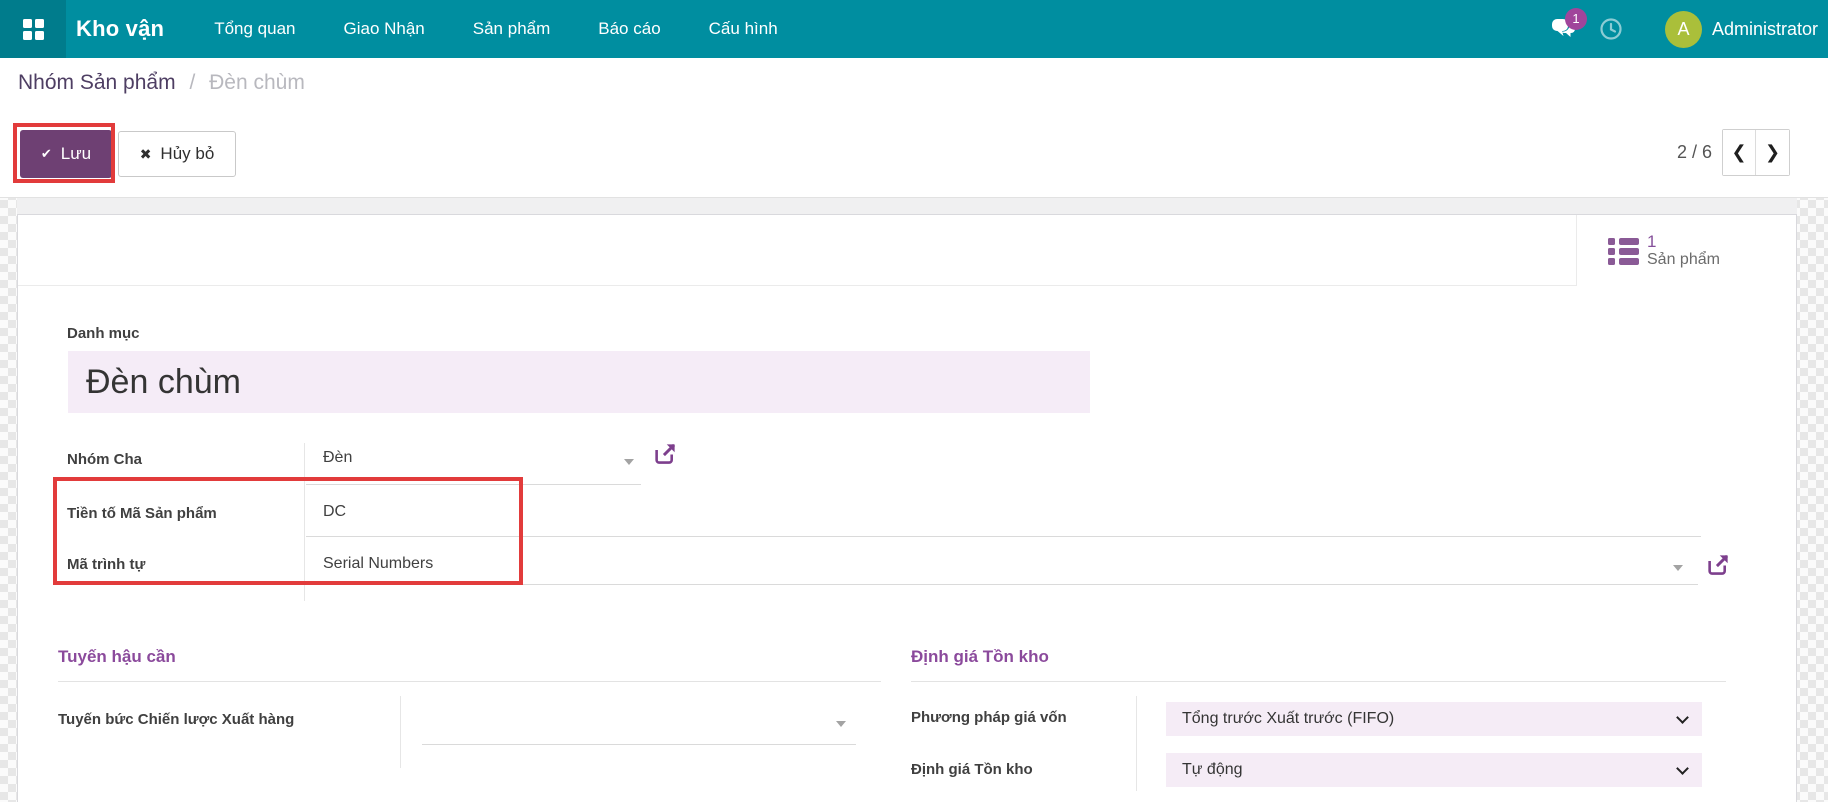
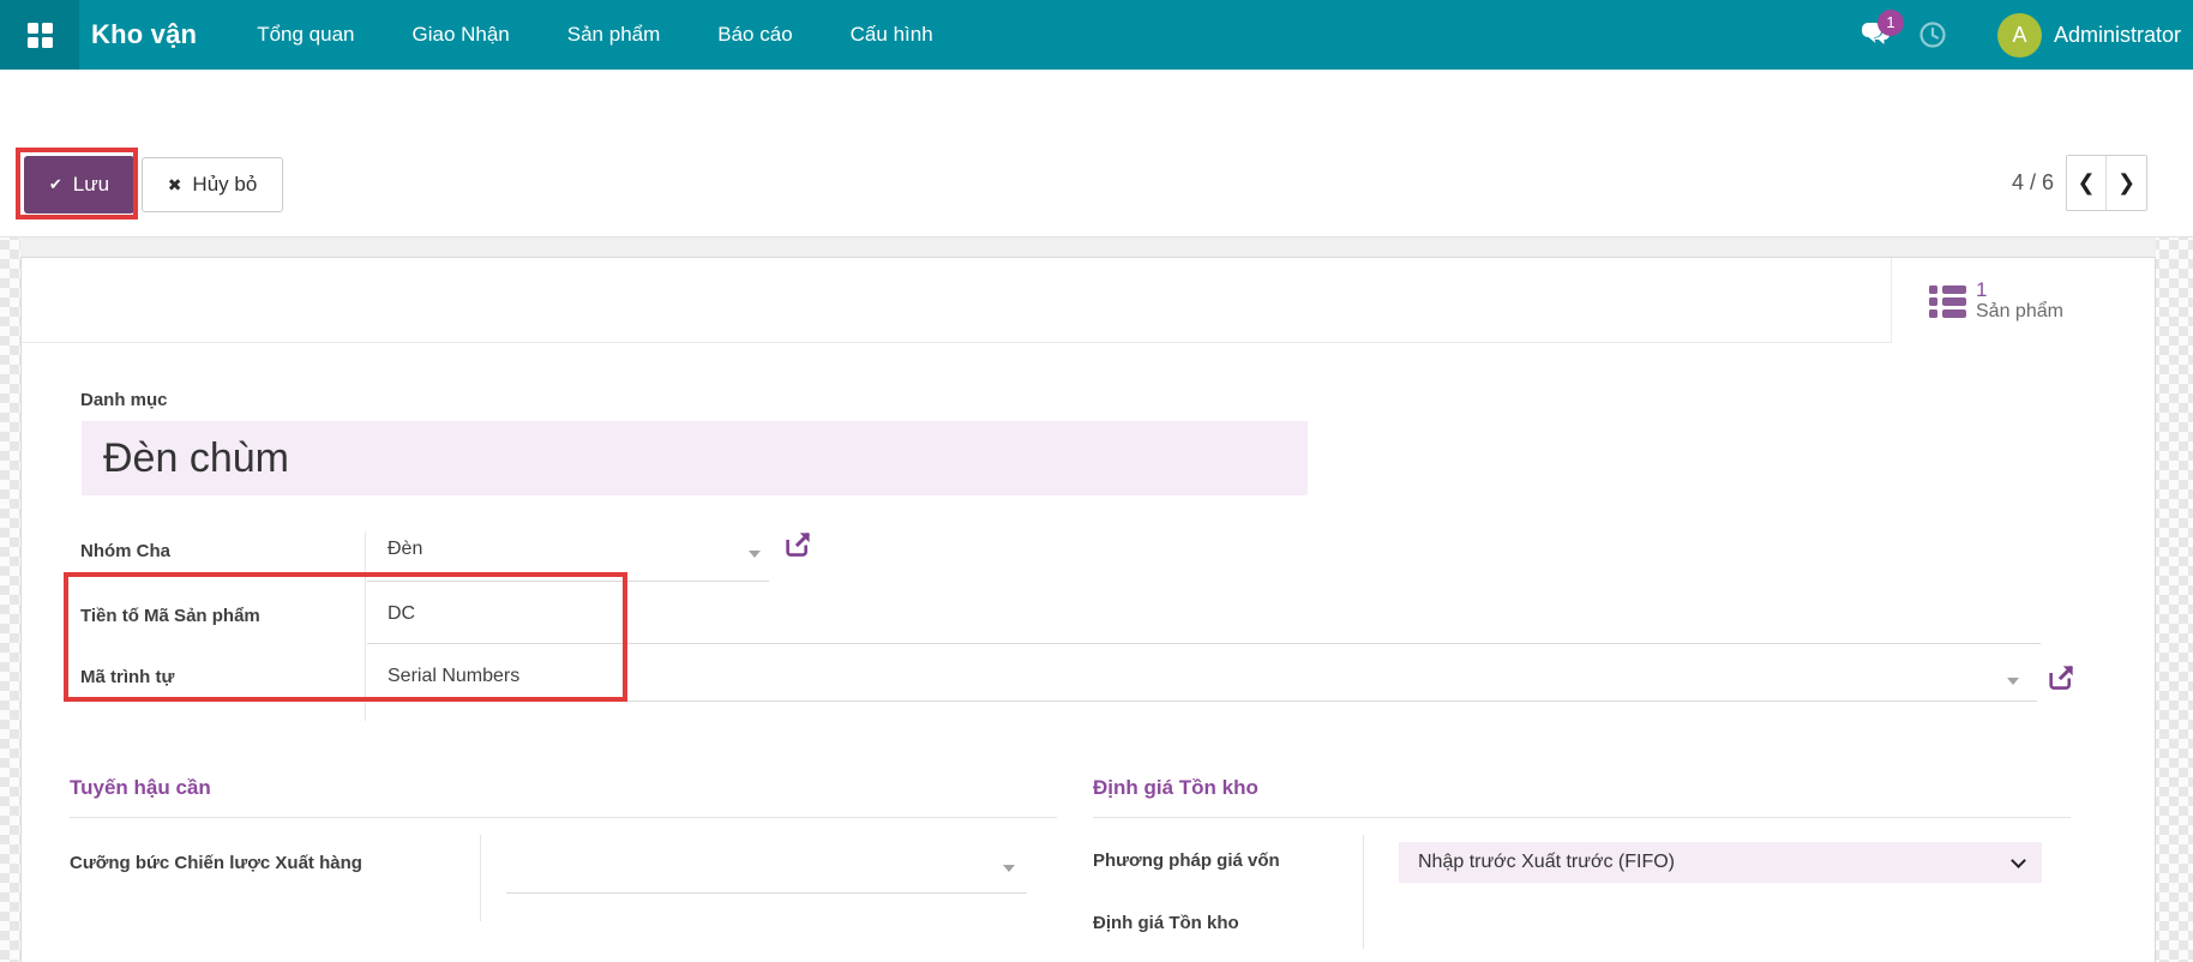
  Kho vận
  Tổng quan
  Giao Nhận
  Sản phẩm
  Báo cáo
  Cấu hình
  1
  A
  Administrator
- Nhóm Sản phẩm / Đèn chùm
  ✔
  Lưu
  ✖
  Hủy bỏ
- 2 / 6
+ 4 / 6
  ❮
  ❯
  1
  Sản phẩm
  Danh mục
  Đèn chùm
  Nhóm Cha
  Đèn
  Tiền tố Mã Sản phẩm
  DC
  Mã trình tự
  Serial Numbers
  Tuyến hậu cần
- Tuyến bức Chiến lược Xuất hàng
+ Cưỡng bức Chiến lược Xuất hàng
  Định giá Tồn kho
  Phương pháp giá vốn
- Tổng trước Xuất trước (FIFO)
+ Nhập trước Xuất trước (FIFO)
  Định giá Tồn kho
- Tự động
